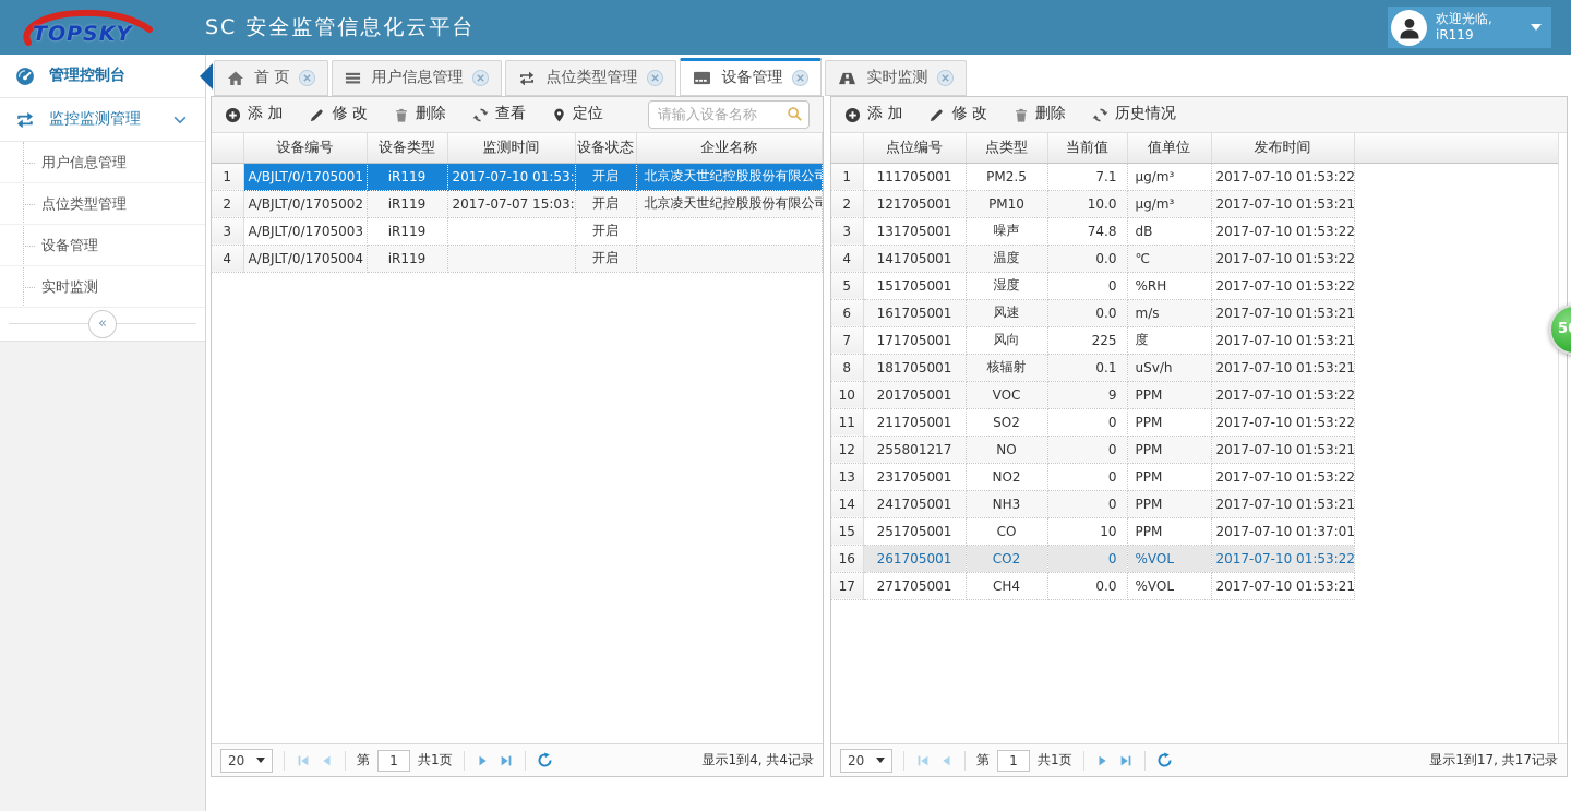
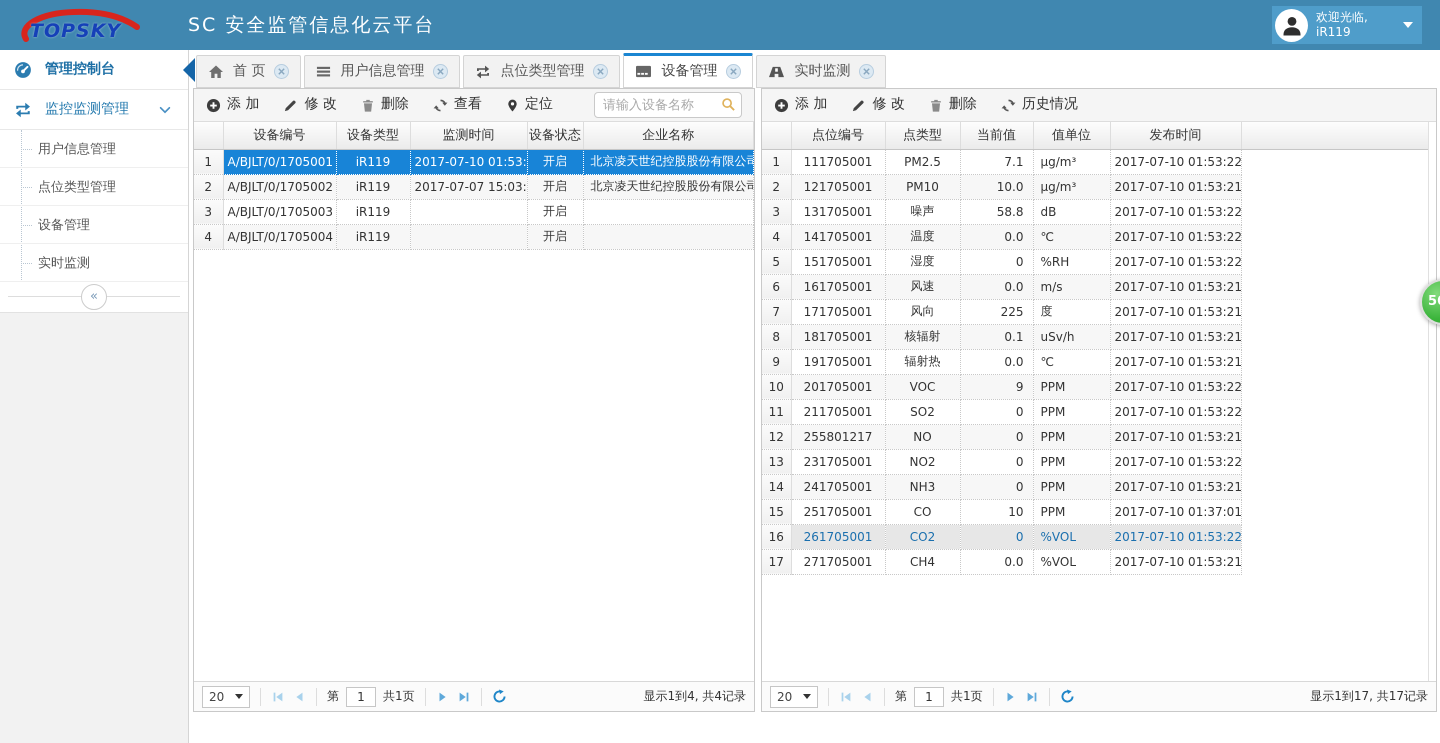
  TOPSKY
  SC 安全监管信息化云平台
  欢迎光临,
  iR119
  管理控制台
  监控监测管理
  用户信息管理
  点位类型管理
  设备管理
  实时监测
  «
  首 页
  用户信息管理
  点位类型管理
  设备管理
  实时监测
  添 加
  修 改
  删除
  查看
  定位
  请输入设备名称
  	设备编号	设备类型	监测时间	设备状态	企业名称
  1	A/BJLT/0/1705001	iR119	2017-07-10 01:53:	开启	北京凌天世纪控股股份有限公司
  2	A/BJLT/0/1705002	iR119	2017-07-07 15:03:	开启	北京凌天世纪控股股份有限公司
  3	A/BJLT/0/1705003	iR119		开启
  4	A/BJLT/0/1705004	iR119		开启
  20
  第
  1
  共1页
  显示1到4, 共4记录
  添 加
  修 改
  删除
  历史情况
  	点位编号	点类型	当前值	值单位	发布时间
  1	111705001	PM2.5	7.1	μg/m³	2017-07-10 01:53:22
  2	121705001	PM10	10.0	μg/m³	2017-07-10 01:53:21
- 3	131705001	噪声	74.8	dB	2017-07-10 01:53:22
+ 3	131705001	噪声	58.8	dB	2017-07-10 01:53:22
  4	141705001	温度	0.0	℃	2017-07-10 01:53:22
  5	151705001	湿度	0	%RH	2017-07-10 01:53:22
  6	161705001	风速	0.0	m/s	2017-07-10 01:53:21
  7	171705001	风向	225	度	2017-07-10 01:53:21
  8	181705001	核辐射	0.1	uSv/h	2017-07-10 01:53:21
+ 9	191705001	辐射热	0.0	℃	2017-07-10 01:53:21
  10	201705001	VOC	9	PPM	2017-07-10 01:53:22
  11	211705001	SO2	0	PPM	2017-07-10 01:53:22
  12	255801217	NO	0	PPM	2017-07-10 01:53:21
  13	231705001	NO2	0	PPM	2017-07-10 01:53:22
  14	241705001	NH3	0	PPM	2017-07-10 01:53:21
  15	251705001	CO	10	PPM	2017-07-10 01:37:01
  16	261705001	CO2	0	%VOL	2017-07-10 01:53:22
  17	271705001	CH4	0.0	%VOL	2017-07-10 01:53:21
  20
  第
  1
  共1页
  显示1到17, 共17记录
